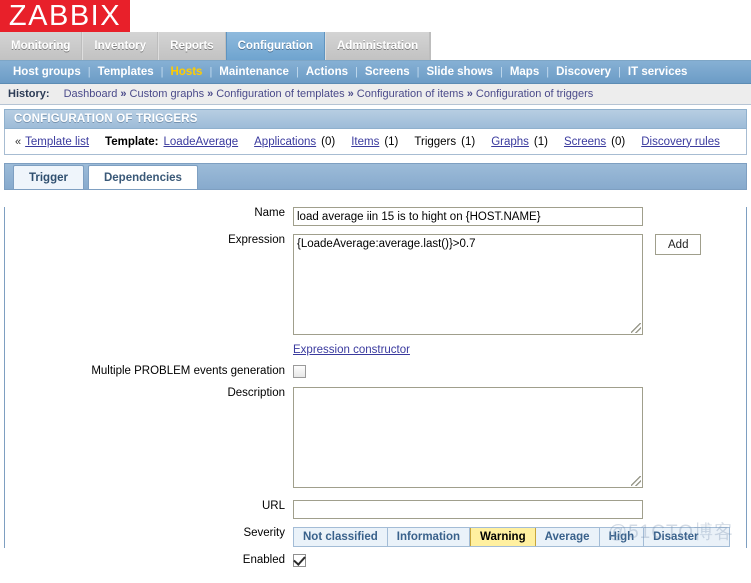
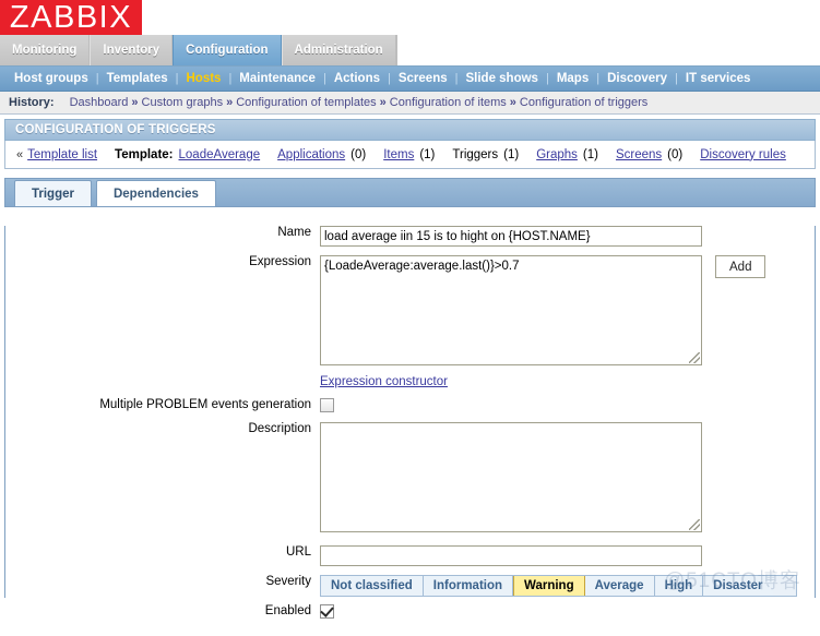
  ZABBIX
  Monitoring
  Inventory
- Reports
  Configuration
  Administration
  Host groups
  |
  Templates
  |
  Hosts
  |
  Maintenance
  |
  Actions
  |
  Screens
  |
  Slide shows
  |
  Maps
  |
  Discovery
  |
  IT services
  History:
  Dashboard
  »
  Custom graphs
  »
  Configuration of templates
  »
  Configuration of items
  »
  Configuration of triggers
  CONFIGURATION OF TRIGGERS
  «
  Template list
  Template:
  LoadeAverage
  Applications
  (0)
  Items
  (1)
  Triggers
  (1)
  Graphs
  (1)
  Screens
  (0)
  Discovery rules
  Trigger
  Dependencies
  Name
  load average iin 15 is to hight on {HOST.NAME}
  Expression
  {LoadeAverage:average.last()}>0.7
  Add
  Expression constructor
  Multiple PROBLEM events generation
  Description
  URL
  Severity
  Not classified
  Information
  Warning
  Average
  High
  Disaster
  Enabled
  @51CTO博客
